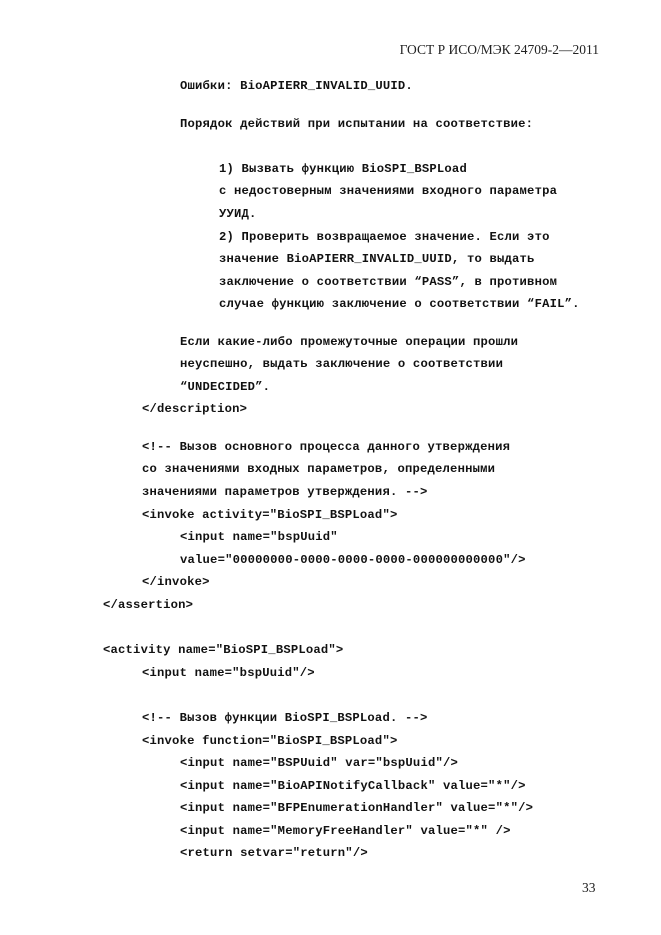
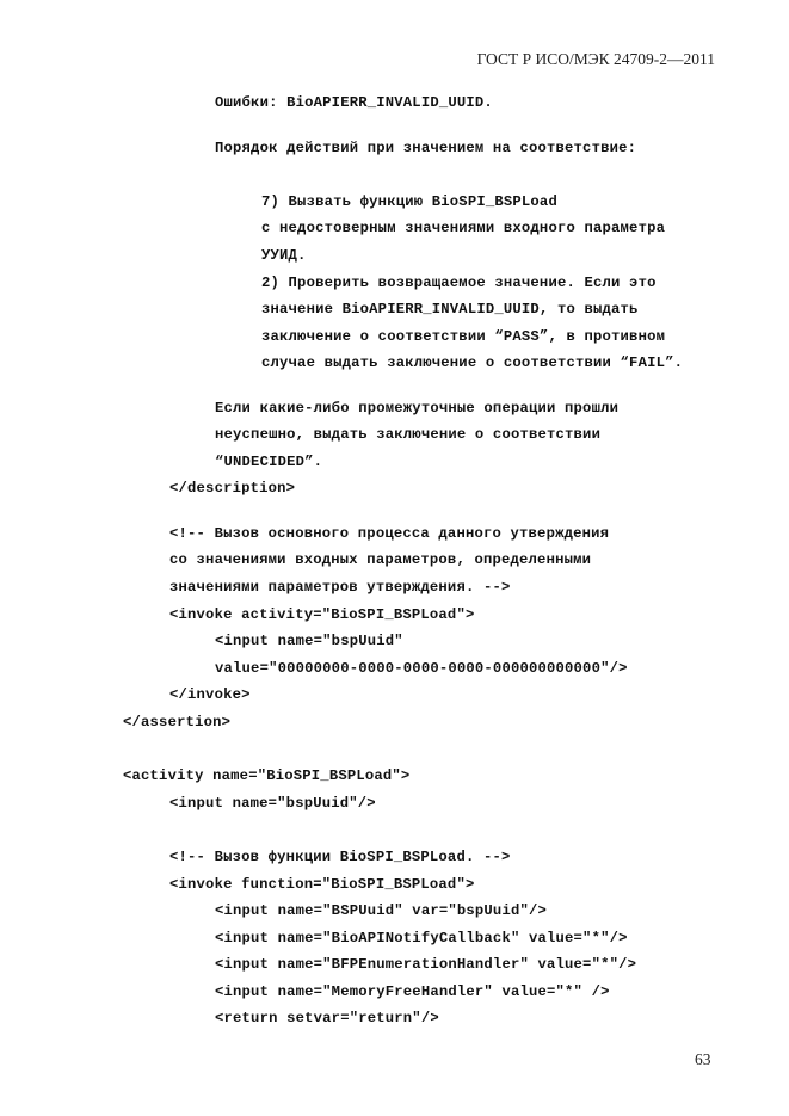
  ГОСТ Р ИСО/МЭК 24709-2—2011
  Ошибки: BioAPIERR_INVALID_UUID.
- Порядок действий при испытании на соответствие:
+ Порядок действий при значением на соответствие:
- 1) Вызвать функцию BioSPI_BSPLoad
+ 7) Вызвать функцию BioSPI_BSPLoad
  с недостоверным значениями входного параметра
  УУИД.
  2) Проверить возвращаемое значение. Если это
  значение BioAPIERR_INVALID_UUID, то выдать
  заключение о соответствии “PASS”, в противном
- случае функцию заключение о соответствии “FAIL”.
+ случае выдать заключение о соответствии “FAIL”.
  Если какие-либо промежуточные операции прошли
  неуспешно, выдать заключение о соответствии
  “UNDECIDED”.
  </description>
  <!-- Вызов основного процесса данного утверждения
  со значениями входных параметров, определенными
  значениями параметров утверждения. -->
  <invoke activity="BioSPI_BSPLoad">
  <input name="bspUuid"
  value="00000000-0000-0000-0000-000000000000"/>
  </invoke>
  </assertion>
  <activity name="BioSPI_BSPLoad">
  <input name="bspUuid"/>
  <!-- Вызов функции BioSPI_BSPLoad. -->
  <invoke function="BioSPI_BSPLoad">
  <input name="BSPUuid" var="bspUuid"/>
  <input name="BioAPINotifyCallback" value="*"/>
  <input name="BFPEnumerationHandler" value="*"/>
  <input name="MemoryFreeHandler" value="*" />
  <return setvar="return"/>
- 33
+ 63
